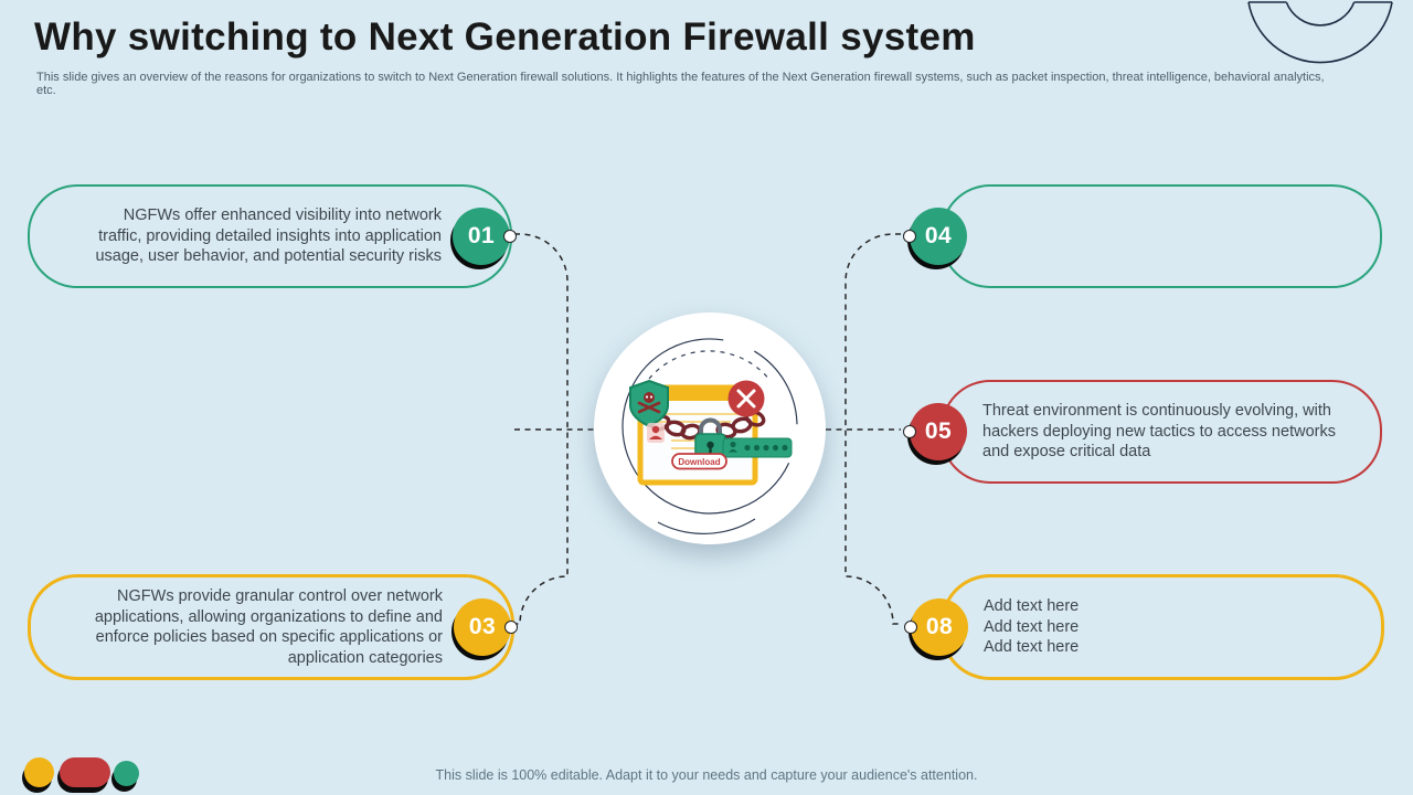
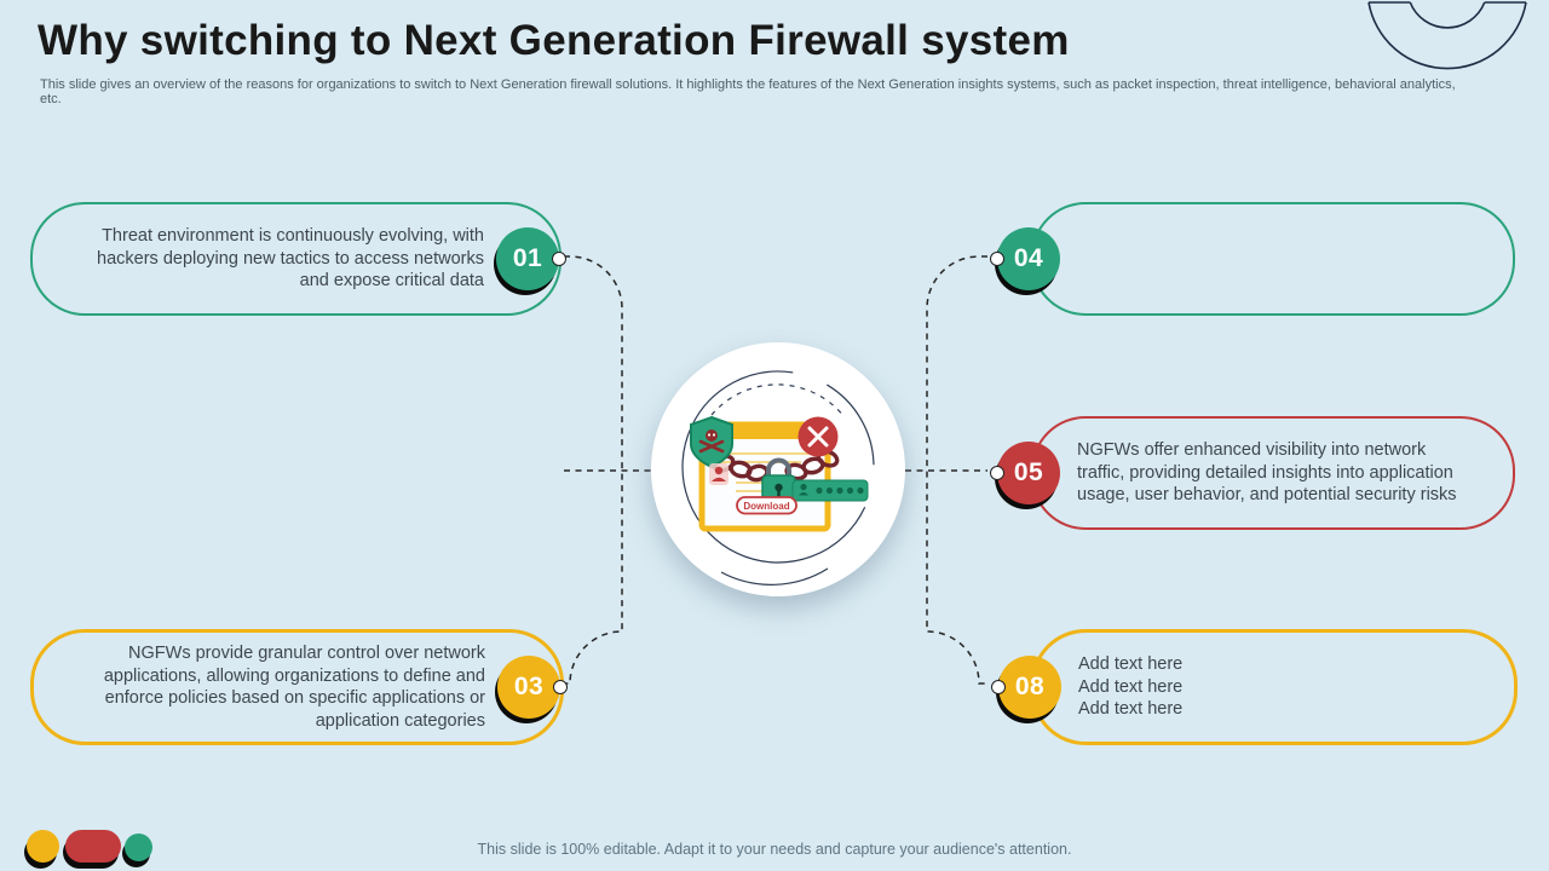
  Why switching to Next Generation Firewall system
- This slide gives an overview of the reasons for organizations to switch to Next Generation firewall solutions. It highlights the features of the Next Generation firewall systems, such as packet inspection, threat intelligence, behavioral analytics, etc.
+ This slide gives an overview of the reasons for organizations to switch to Next Generation firewall solutions. It highlights the features of the Next Generation insights systems, such as packet inspection, threat intelligence, behavioral analytics, etc.
- NGFWs offer enhanced visibility into network traffic, providing detailed insights into application usage, user behavior, and potential security risks
+ Threat environment is continuously evolving, with hackers deploying new tactics to access networks and expose critical data
  01
  NGFWs provide granular control over network applications, allowing organizations to define and enforce policies based on specific applications or application categories
  03
  04
- Threat environment is continuously evolving, with hackers deploying new tactics to access networks and expose critical data
+ NGFWs offer enhanced visibility into network traffic, providing detailed insights into application usage, user behavior, and potential security risks
  05
  Add text here
  Add text here
  Add text here
  08
  Download
  This slide is 100% editable. Adapt it to your needs and capture your audience's attention.
